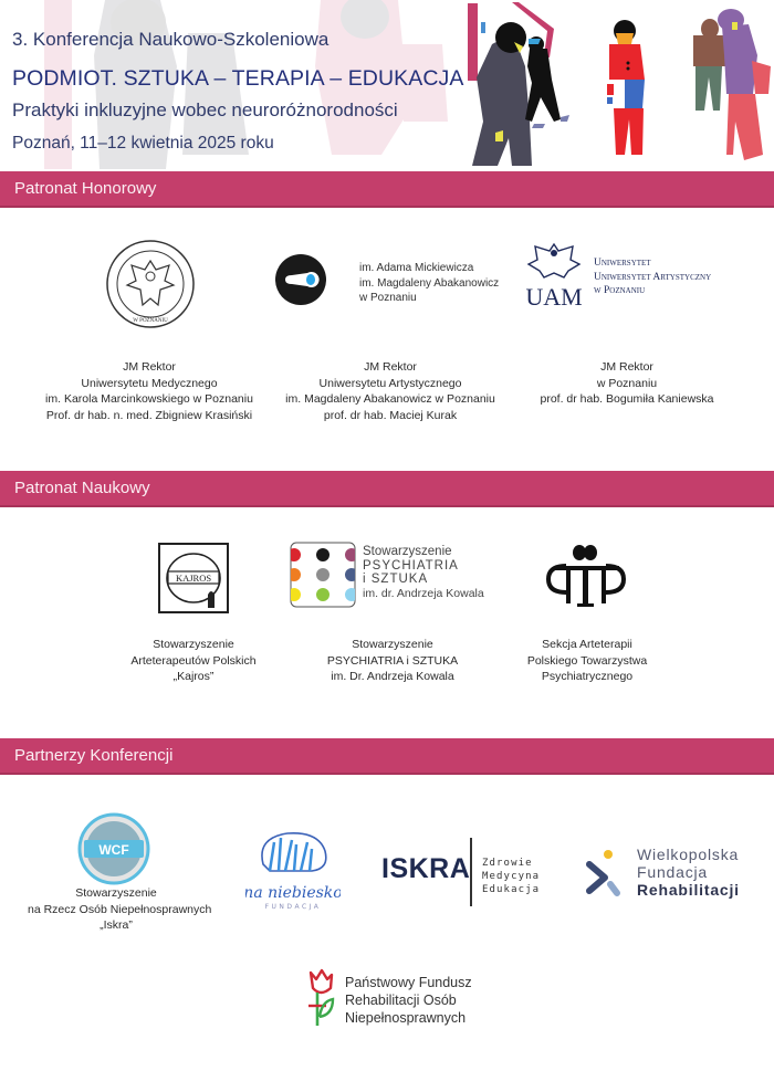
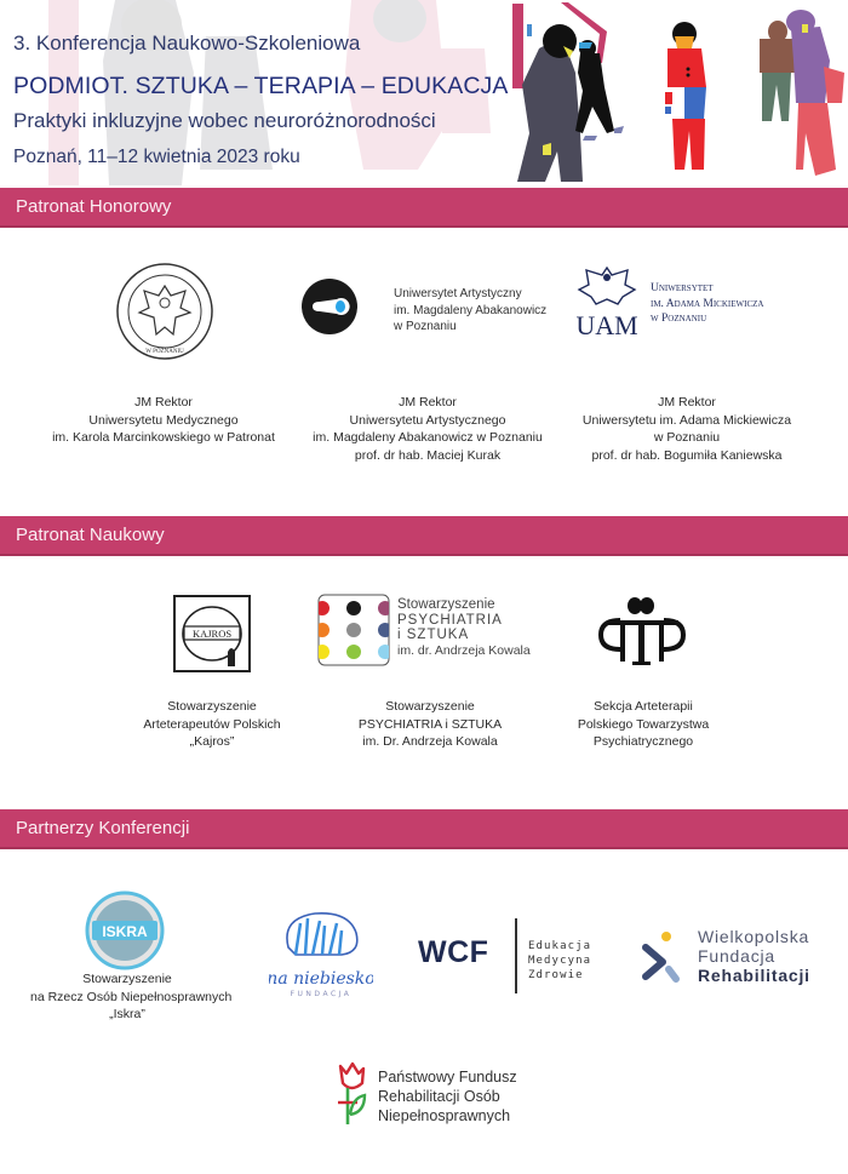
  3. Konferencja Naukowo-Szkoleniowa
  PODMIOT. SZTUKA – TERAPIA – EDUKACJA
  Praktyki inkluzyjne wobec neuroróżnorodności
- Poznań, 11–12 kwietnia 2025 roku
+ Poznań, 11–12 kwietnia 2023 roku
  Patronat Honorowy
- im. Adama Mickiewicza
+ Uniwersytet Artystyczny
  im. Magdaleny Abakanowicz
  w Poznaniu
  UAM
  Uniwersytet
- Uniwersytet Artystyczny
+ im. Adama Mickiewicza
  w Poznaniu
  JM Rektor
  Uniwersytetu Medycznego
- im. Karola Marcinkowskiego w Poznaniu
+ im. Karola Marcinkowskiego w Patronat
- Prof. dr hab. n. med. Zbigniew Krasiński
  JM Rektor
  Uniwersytetu Artystycznego
  im. Magdaleny Abakanowicz w Poznaniu
  prof. dr hab. Maciej Kurak
  JM Rektor
+ Uniwersytetu im. Adama Mickiewicza
  w Poznaniu
  prof. dr hab. Bogumiła Kaniewska
  Patronat Naukowy
  KAJROS
  Stowarzyszenie
  PSYCHIATRIA
  i SZTUKA
  im. dr. Andrzeja Kowala
  Stowarzyszenie
  Arteterapeutów Polskich
  „Kajros”
  Stowarzyszenie
  PSYCHIATRIA i SZTUKA
  im. Dr. Andrzeja Kowala
  Sekcja Arteterapii
  Polskiego Towarzystwa
  Psychiatrycznego
  Partnerzy Konferencji
- WCF
+ ISKRA
  Stowarzyszenie
  na Rzecz Osób Niepełnosprawnych
  „Iskra”
  na niebiesko
- ISKRA
+ WCF
- Zdrowie
+ Edukacja
  Medycyna
- Edukacja
+ Zdrowie
  Wielkopolska
  Fundacja
  Rehabilitacji
  Państwowy Fundusz
  Rehabilitacji Osób
  Niepełnosprawnych
